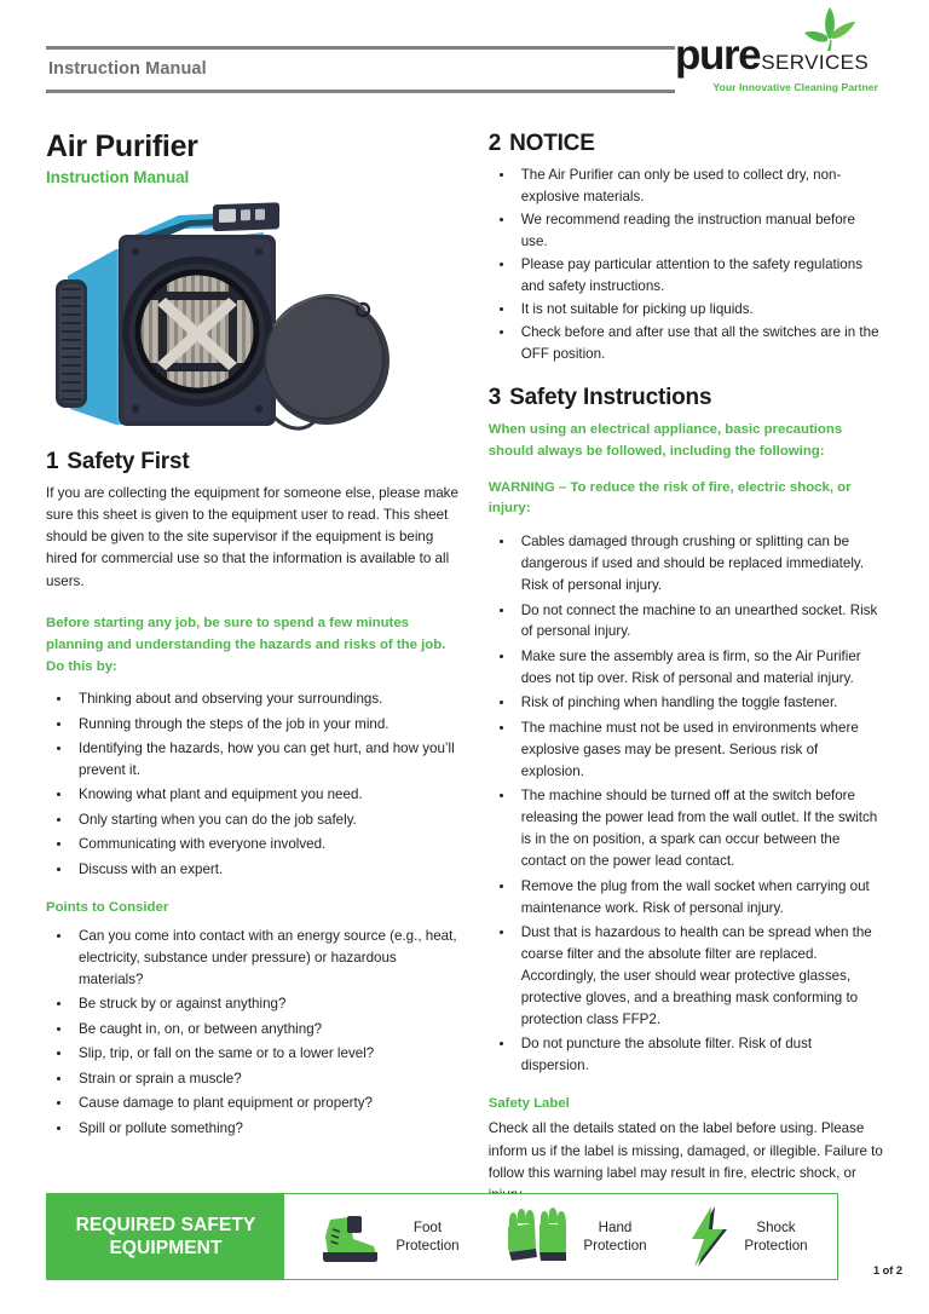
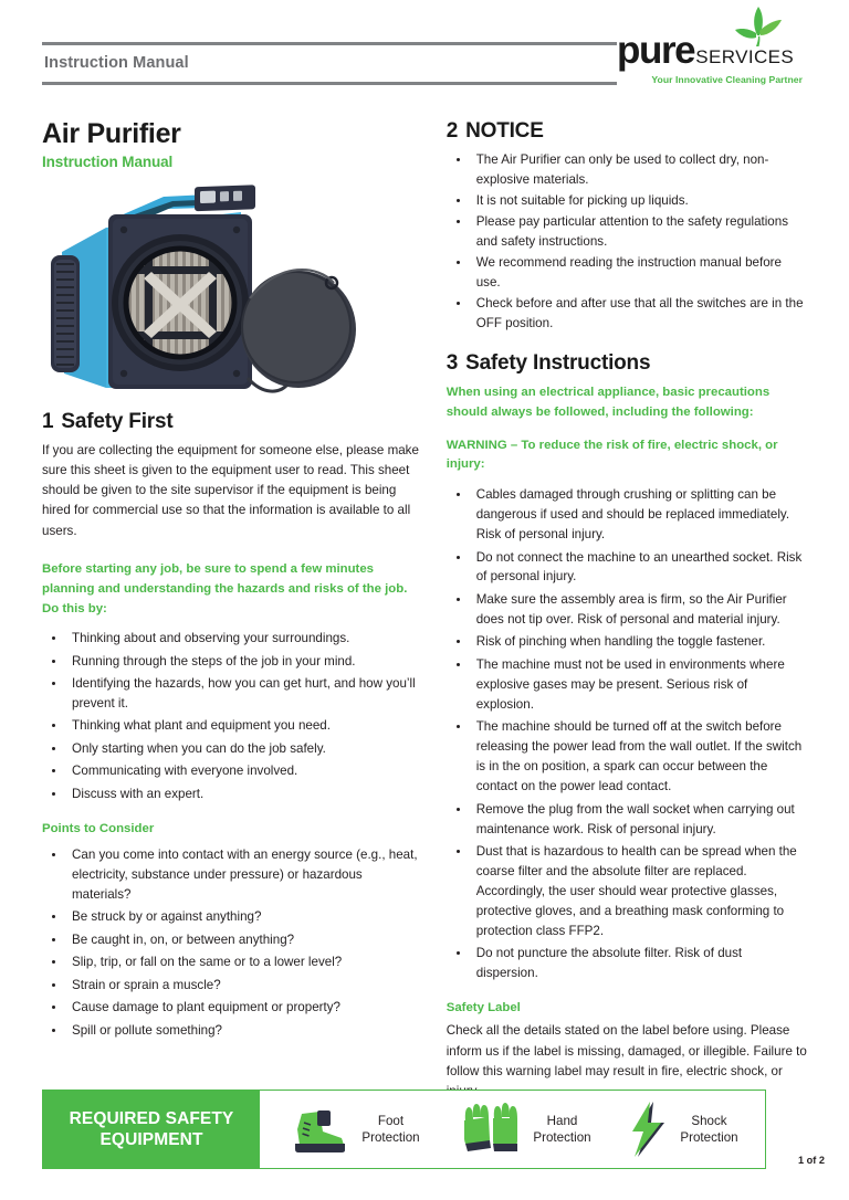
  Instruction Manual
  pure
  SERVICES
  Your Innovative Cleaning Partner
  Air Purifier
  Instruction Manual
  1 Safety First
  If you are collecting the equipment for someone else, please make sure this sheet is given to the equipment user to read. This sheet should be given to the site supervisor if the equipment is being hired for commercial use so that the information is available to all users.
  Before starting any job, be sure to spend a few minutes planning and understanding the hazards and risks of the job. Do this by:
  Thinking about and observing your surroundings.
  Running through the steps of the job in your mind.
  Identifying the hazards, how you can get hurt, and how you’ll prevent it.
- Knowing what plant and equipment you need.
+ Thinking what plant and equipment you need.
  Only starting when you can do the job safely.
  Communicating with everyone involved.
  Discuss with an expert.
  Points to Consider
  Can you come into contact with an energy source (e.g., heat, electricity, substance under pressure) or hazardous materials?
  Be struck by or against anything?
  Be caught in, on, or between anything?
  Slip, trip, or fall on the same or to a lower level?
  Strain or sprain a muscle?
  Cause damage to plant equipment or property?
  Spill or pollute something?
  2 NOTICE
  The Air Purifier can only be used to collect dry, non-explosive materials.
- We recommend reading the instruction manual before use.
+ It is not suitable for picking up liquids.
  Please pay particular attention to the safety regulations and safety instructions.
- It is not suitable for picking up liquids.
+ We recommend reading the instruction manual before use.
  Check before and after use that all the switches are in the OFF position.
  3 Safety Instructions
  When using an electrical appliance, basic precautions should always be followed, including the following:
  WARNING – To reduce the risk of fire, electric shock, or injury:
  Cables damaged through crushing or splitting can be dangerous if used and should be replaced immediately. Risk of personal injury.
  Do not connect the machine to an unearthed socket. Risk of personal injury.
  Make sure the assembly area is firm, so the Air Purifier does not tip over. Risk of personal and material injury.
  Risk of pinching when handling the toggle fastener.
  The machine must not be used in environments where explosive gases may be present. Serious risk of explosion.
  The machine should be turned off at the switch before releasing the power lead from the wall outlet. If the switch is in the on position, a spark can occur between the contact on the power lead contact.
  Remove the plug from the wall socket when carrying out maintenance work. Risk of personal injury.
  Dust that is hazardous to health can be spread when the coarse filter and the absolute filter are replaced. Accordingly, the user should wear protective glasses, protective gloves, and a breathing mask conforming to protection class FFP2.
  Do not puncture the absolute filter. Risk of dust dispersion.
  Safety Label
  Check all the details stated on the label before using. Please inform us if the label is missing, damaged, or illegible. Failure to follow this warning label may result in fire, electric shock, or
  REQUIRED SAFETY EQUIPMENT
  Foot
  Protection
  Hand
  Protection
  Shock
  Protection
  1 of 2
